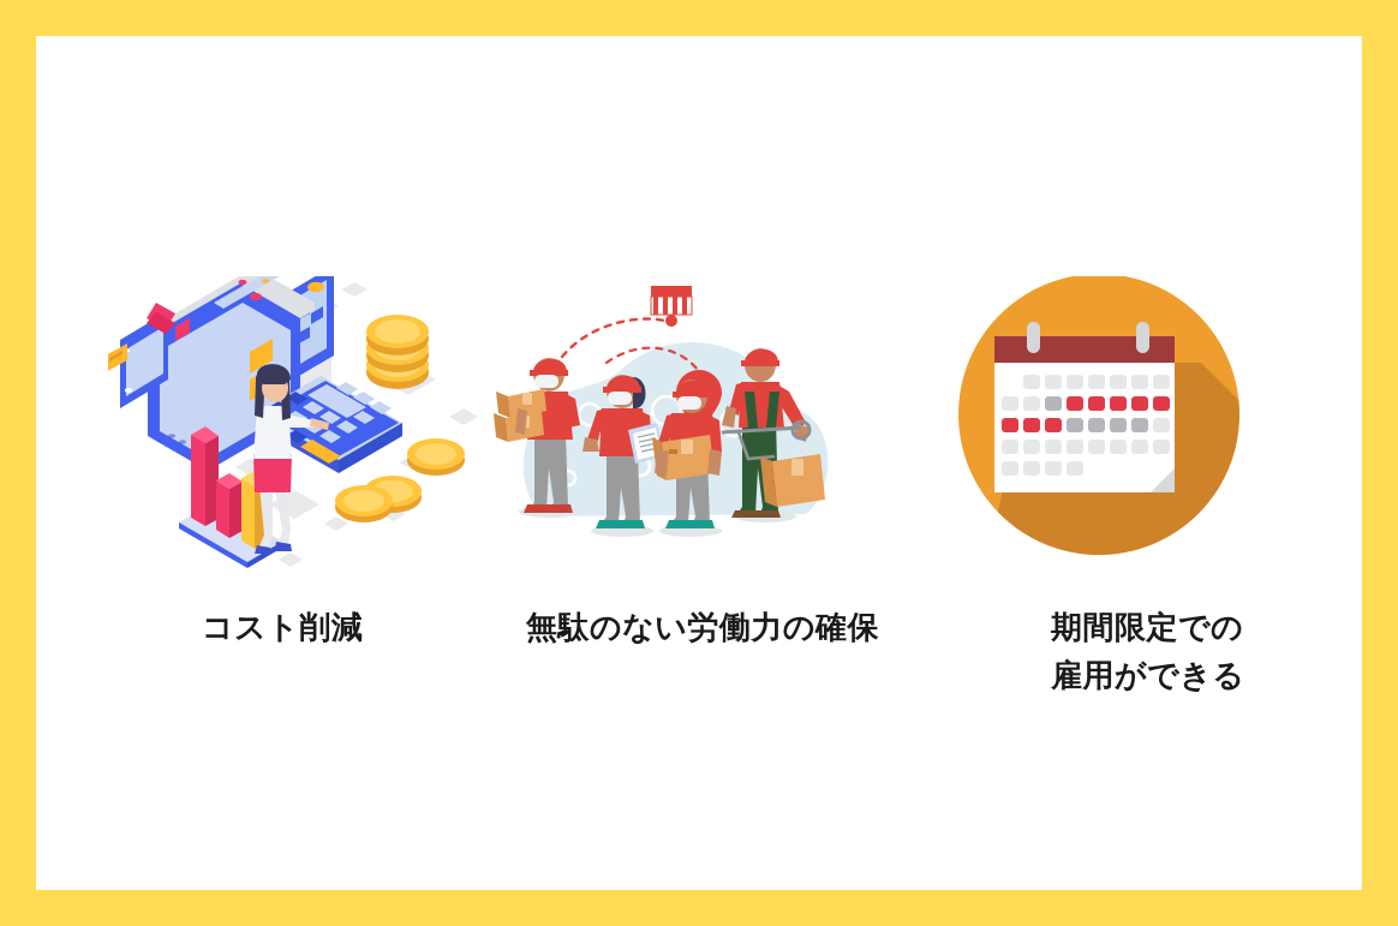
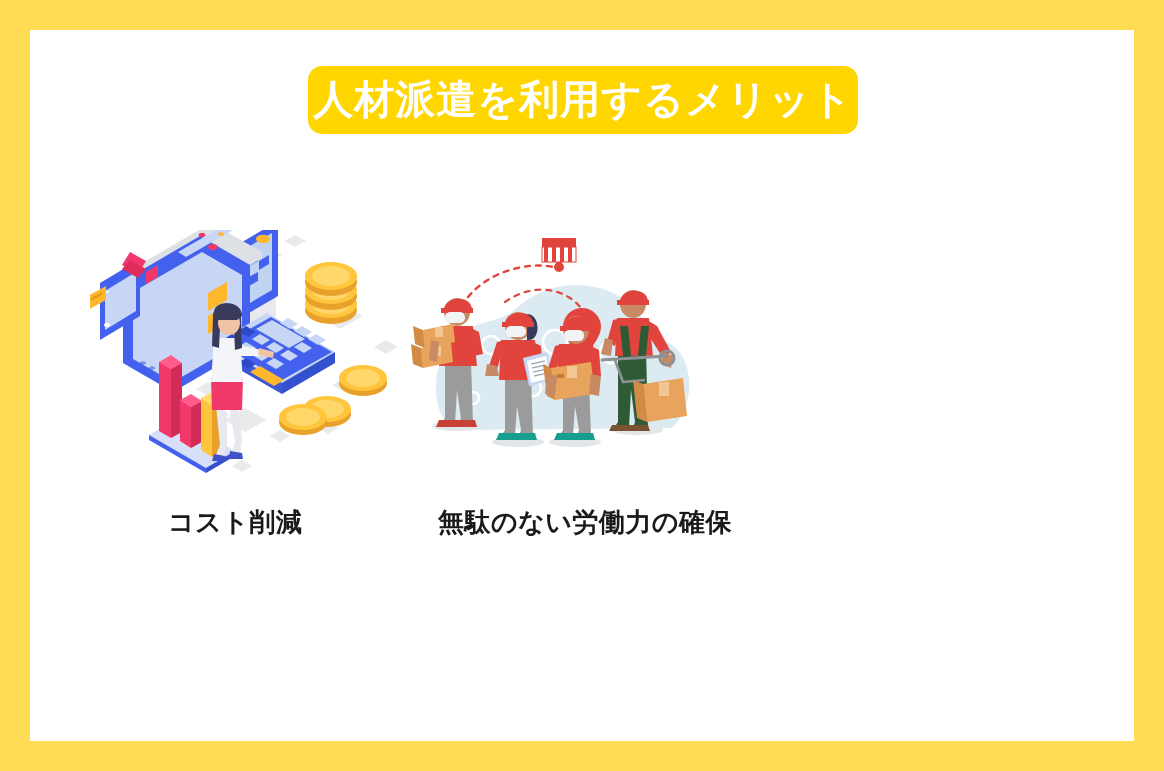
+ 人材派遣を利用するメリット
  コスト削減
  無駄のない労働力の確保
- 期間限定での
- 雇用ができる
